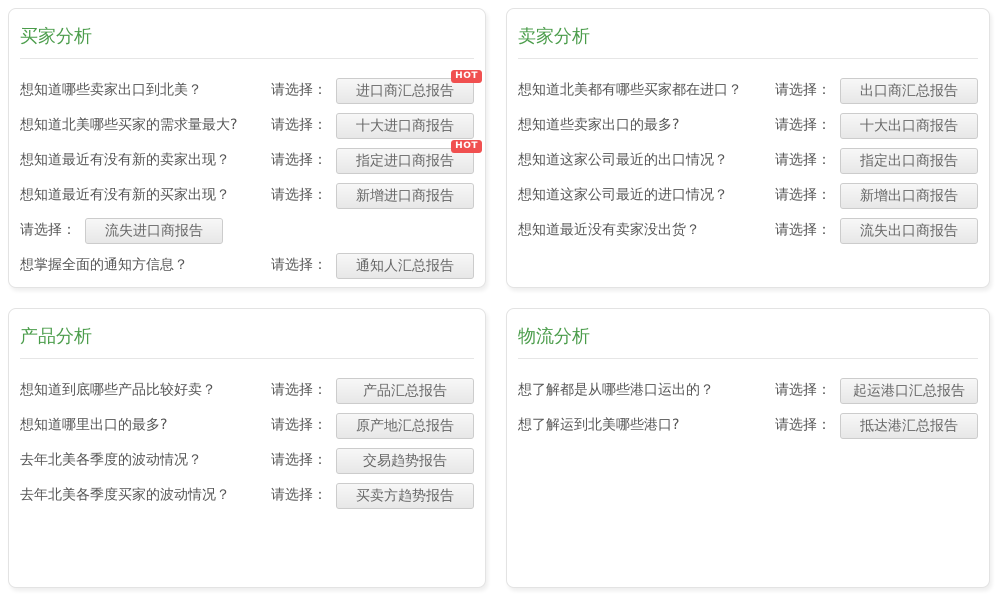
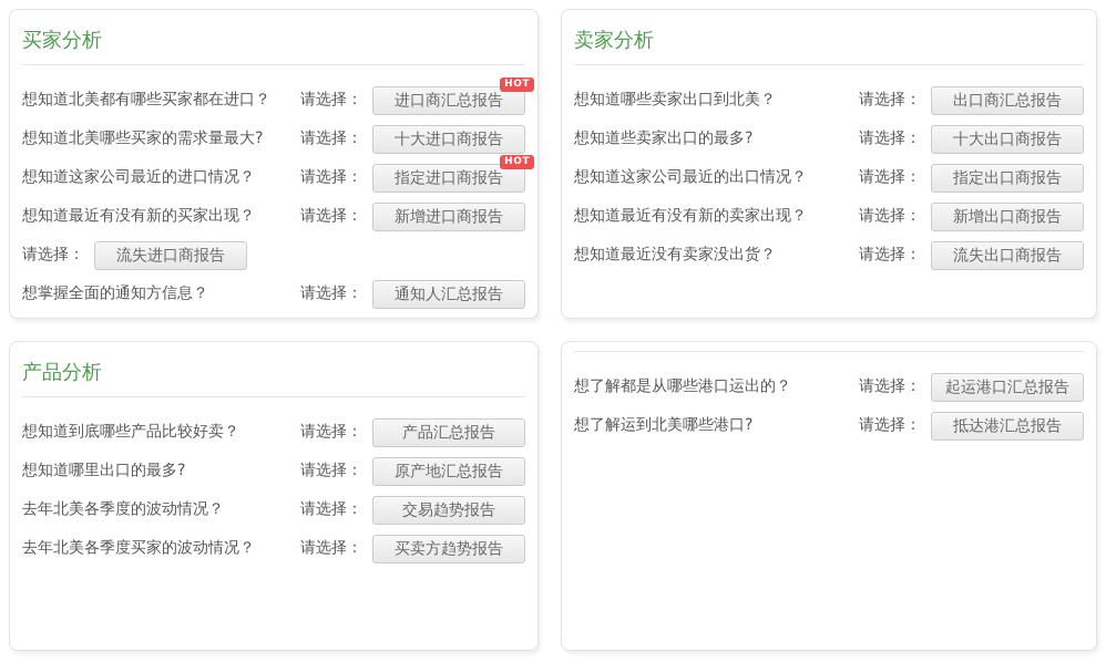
  买家分析
- 想知道哪些卖家出口到北美？
+ 想知道北美都有哪些买家都在进口？
  请选择：
  HOT
  进口商汇总报告
  想知道北美哪些买家的需求量最大?
  请选择：
  十大进口商报告
- 想知道最近有没有新的卖家出现？
+ 想知道这家公司最近的进口情况？
  请选择：
  HOT
  指定进口商报告
  想知道最近有没有新的买家出现？
  请选择：
  新增进口商报告
  请选择：
  流失进口商报告
  想掌握全面的通知方信息？
  请选择：
  通知人汇总报告
  卖家分析
- 想知道北美都有哪些买家都在进口？
+ 想知道哪些卖家出口到北美？
  请选择：
  出口商汇总报告
  想知道些卖家出口的最多?
  请选择：
  十大出口商报告
  想知道这家公司最近的出口情况？
  请选择：
  指定出口商报告
- 想知道这家公司最近的进口情况？
+ 想知道最近有没有新的卖家出现？
  请选择：
  新增出口商报告
  想知道最近没有卖家没出货？
  请选择：
  流失出口商报告
  产品分析
  想知道到底哪些产品比较好卖？
  请选择：
  产品汇总报告
  想知道哪里出口的最多?
  请选择：
  原产地汇总报告
  去年北美各季度的波动情况？
  请选择：
  交易趋势报告
  去年北美各季度买家的波动情况？
  请选择：
  买卖方趋势报告
- 物流分析
  想了解都是从哪些港口运出的？
  请选择：
  起运港口汇总报告
  想了解运到北美哪些港口?
  请选择：
  抵达港汇总报告
